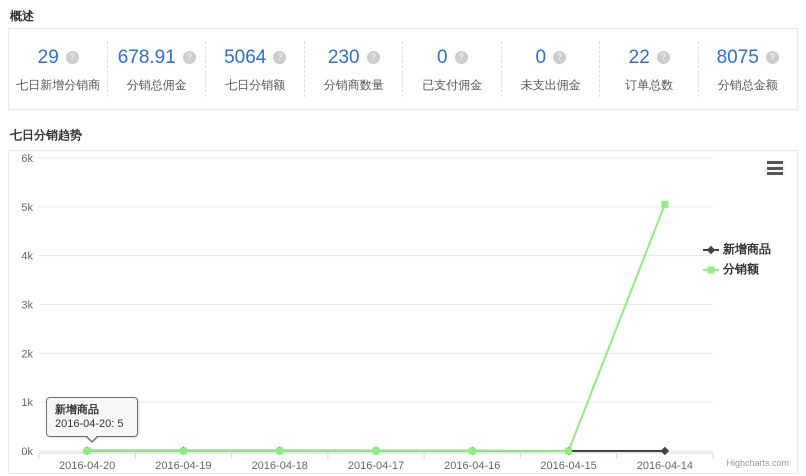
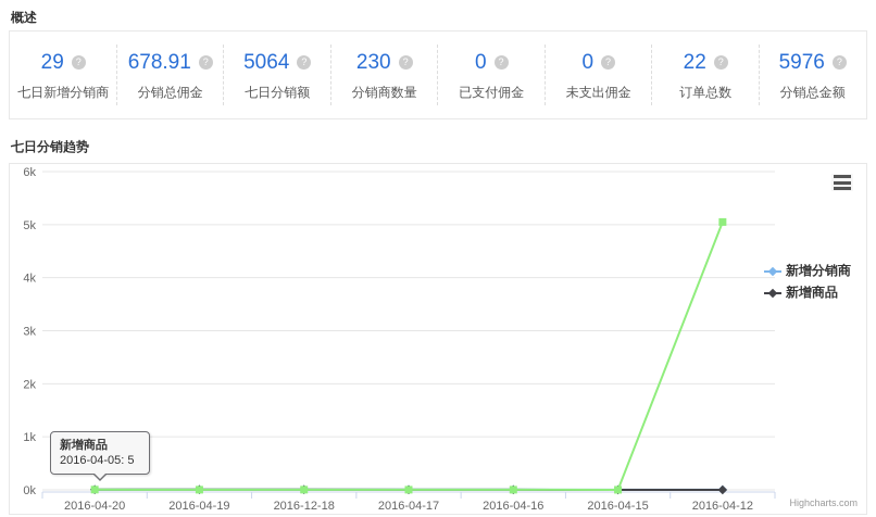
  概述
  29
  ?
  七日新增分销商
  678.91
  ?
  分销总佣金
  5064
  ?
  七日分销额
  230
  ?
  分销商数量
  0
  ?
  已支付佣金
  0
  ?
  未支出佣金
  22
  ?
  订单总数
- 8075
+ 5976
  ?
  分销总金额
  七日分销趋势
  0k
  1k
  2k
  3k
  4k
  5k
  6k
  2016-04-20
  2016-04-19
- 2016-04-18
+ 2016-12-18
  2016-04-17
  2016-04-16
  2016-04-15
- 2016-04-14
+ 2016-04-12
  Highcharts.com
+ 新增分销商
  新增商品
- 分销额
  新增商品
- 2016-04-20: 5
+ 2016-04-05: 5
